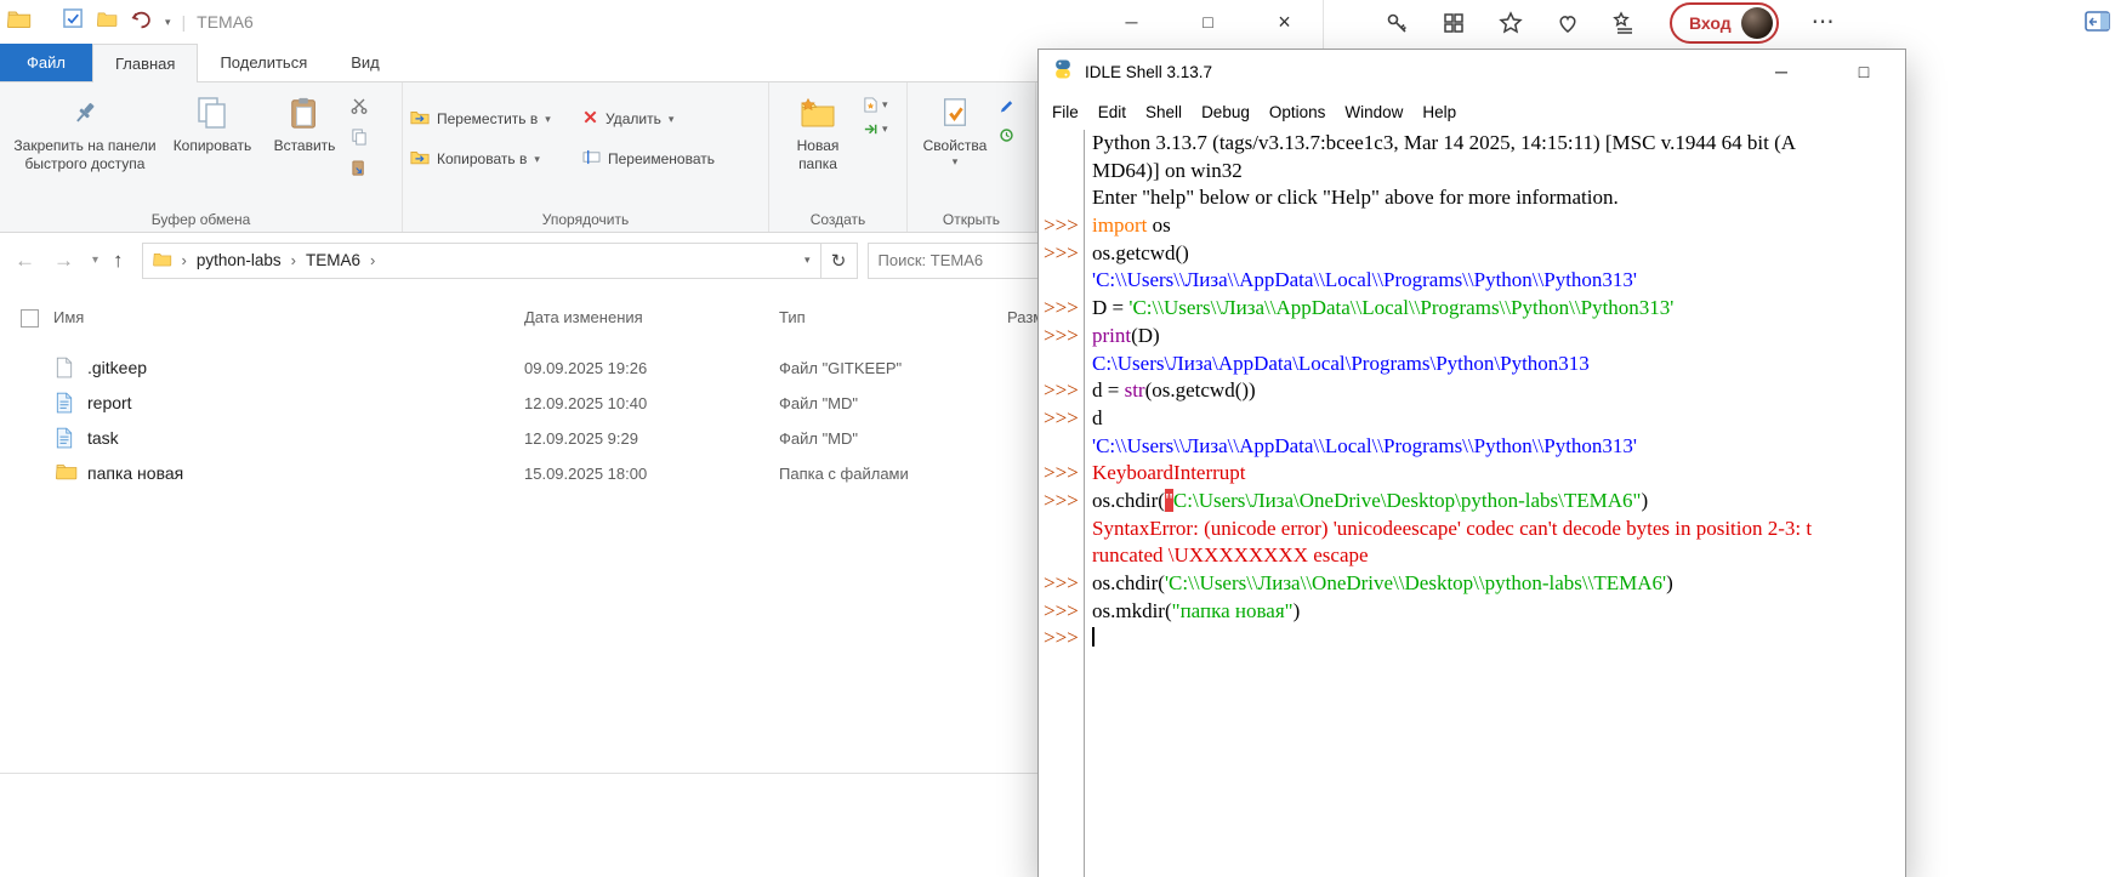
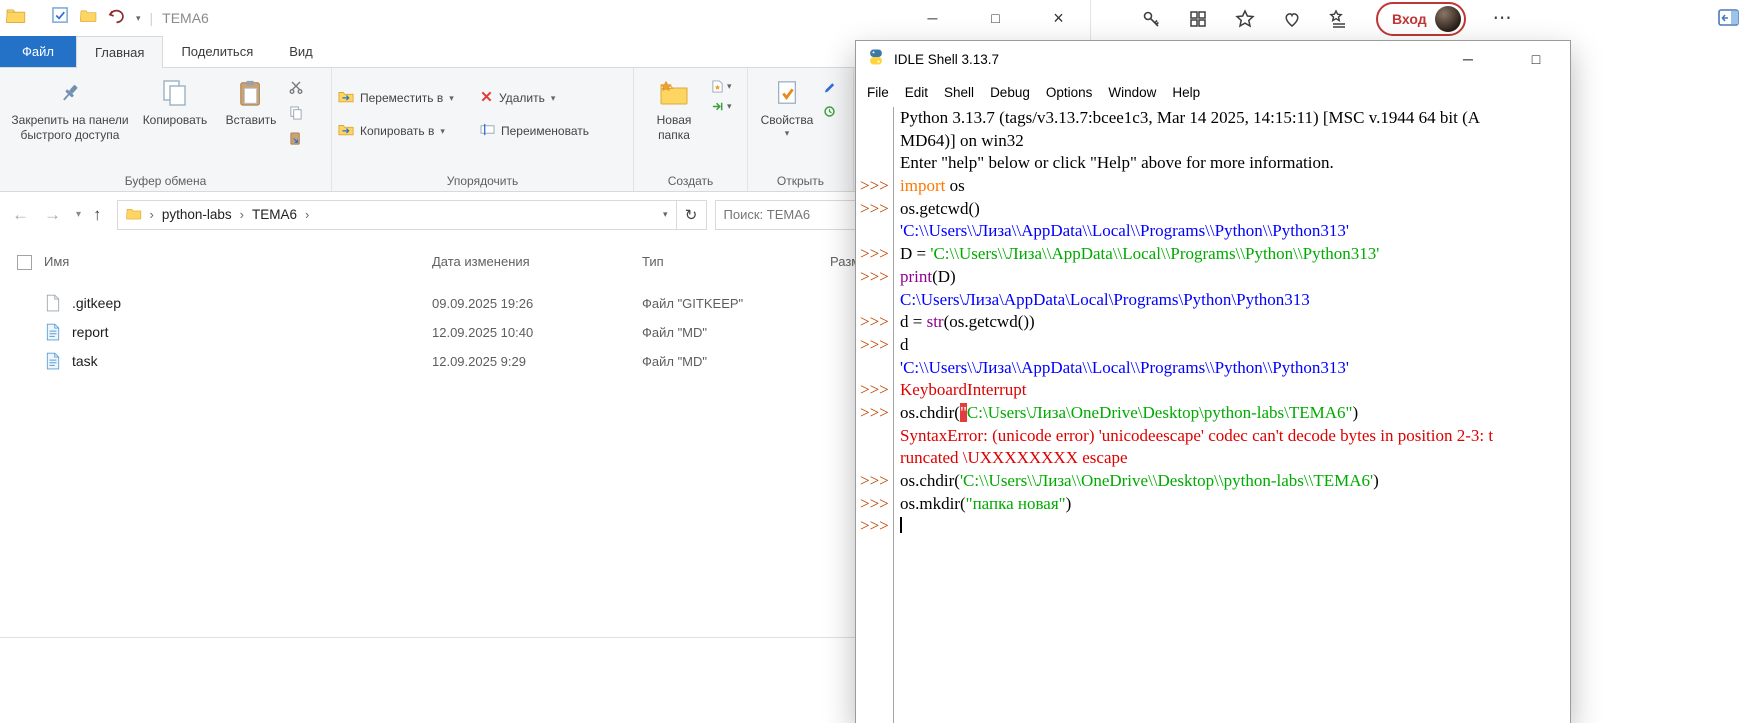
  Вход
  ⋯
  ▾
  |
  ТЕМА6
  ─
  □
  ×
  Файл
  Главная
  Поделиться
  Вид
  Закрепить на панели быстрого доступа
  Копировать
  Вставить
  Буфер обмена
  Переместить в
  ▾
  Копировать в
  ▾
  Удалить
  ▾
  Переименовать
  Упорядочить
  Новая папка
  ▾
  ▾
  Создать
  Свойства
  ▾
  Открыть
  ←
  →
  ▾
  ↑
  ›
  python-labs
  ›
  ТЕМА6
  ›
  ▾
  ↻
  Поиск: ТЕМА6
  Имя
  Дата изменения
  Тип
  .gitkeep
  09.09.2025 19:26
  Файл "GITKEEP"
  report
  12.09.2025 10:40
  Файл "MD"
  task
  12.09.2025 9:29
  Файл "MD"
- папка новая
- 15.09.2025 18:00
- Папка с файлами
  IDLE Shell 3.13.7
  ─
  □
  File
  Edit
  Shell
  Debug
  Options
  Window
  Help
  Python 3.13.7 (tags/v3.13.7:bcee1c3, Mar 14 2025, 14:15:11) [MSC v.1944 64 bit (A
  MD64)] on win32
  Enter "help" below or click "Help" above for more information.
  >>>
  import os
  >>>
  os.getcwd()
  'C:\\Users\\Лиза\\AppData\\Local\\Programs\\Python\\Python313'
  >>>
  D = 'C:\\Users\\Лиза\\AppData\\Local\\Programs\\Python\\Python313'
  >>>
  print(D)
  C:\Users\Лиза\AppData\Local\Programs\Python\Python313
  >>>
  d = str(os.getcwd())
  >>>
  d
  'C:\\Users\\Лиза\\AppData\\Local\\Programs\\Python\\Python313'
  >>>
  KeyboardInterrupt
  >>>
  os.chdir("C:\Users\Лиза\OneDrive\Desktop\python-labs\ТЕМА6")
  SyntaxError: (unicode error) 'unicodeescape' codec can't decode bytes in position 2-3: t
  runcated \UXXXXXXXX escape
  >>>
  os.chdir('C:\\Users\\Лиза\\OneDrive\\Desktop\\python-labs\\ТЕМА6')
  >>>
  os.mkdir("папка новая")
  >>>
